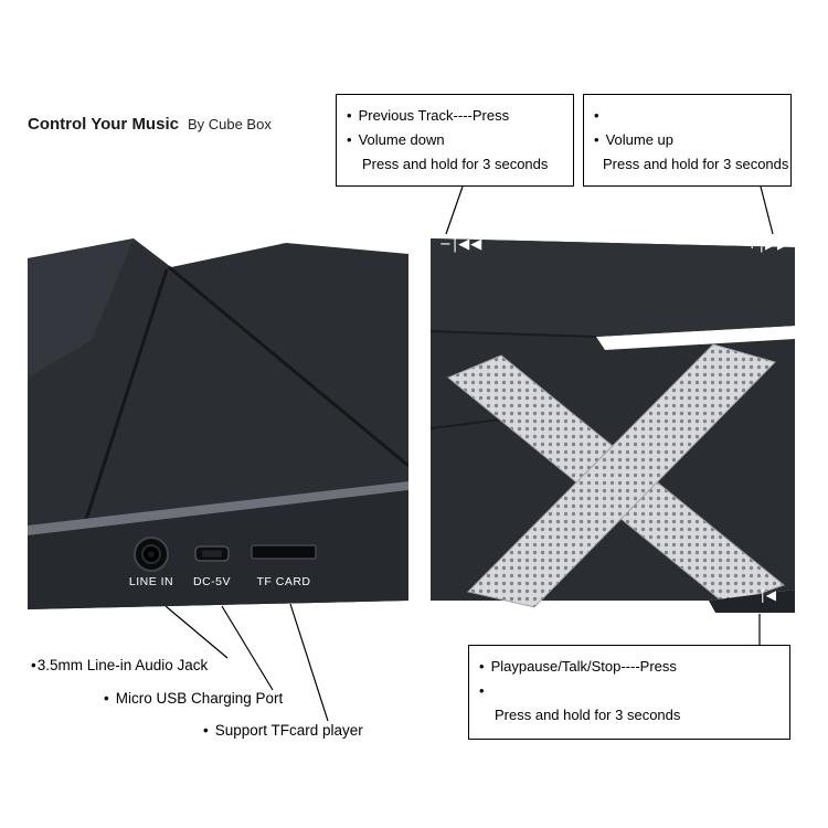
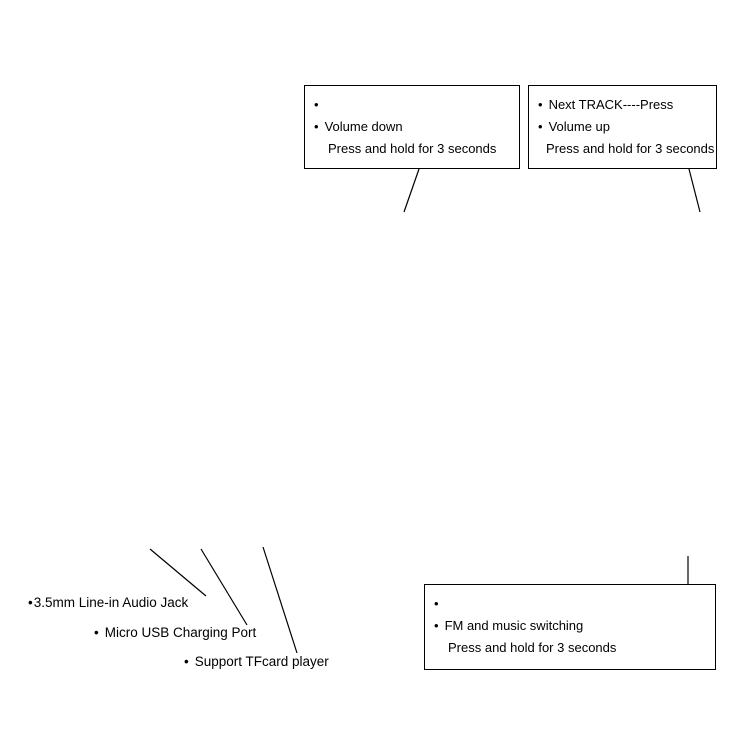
- Control Your Music By Cube Box
  •
- Previous Track----Press
  •
  Volume down
  Press and hold for 3 seconds
  •
+ Next TRACK----Press
  •
  Volume up
  Press and hold for 3 seconds
- LINE IN
- DC-5V
- TF CARD
- −|◀◀
- +|▶▶
- |◀
  •
  3.5mm Line-in Audio Jack
  •
  Micro USB Charging Port
  •
  Support TFcard player
  •
- Playpause/Talk/Stop----Press
  •
+ FM and music switching
  Press and hold for 3 seconds
